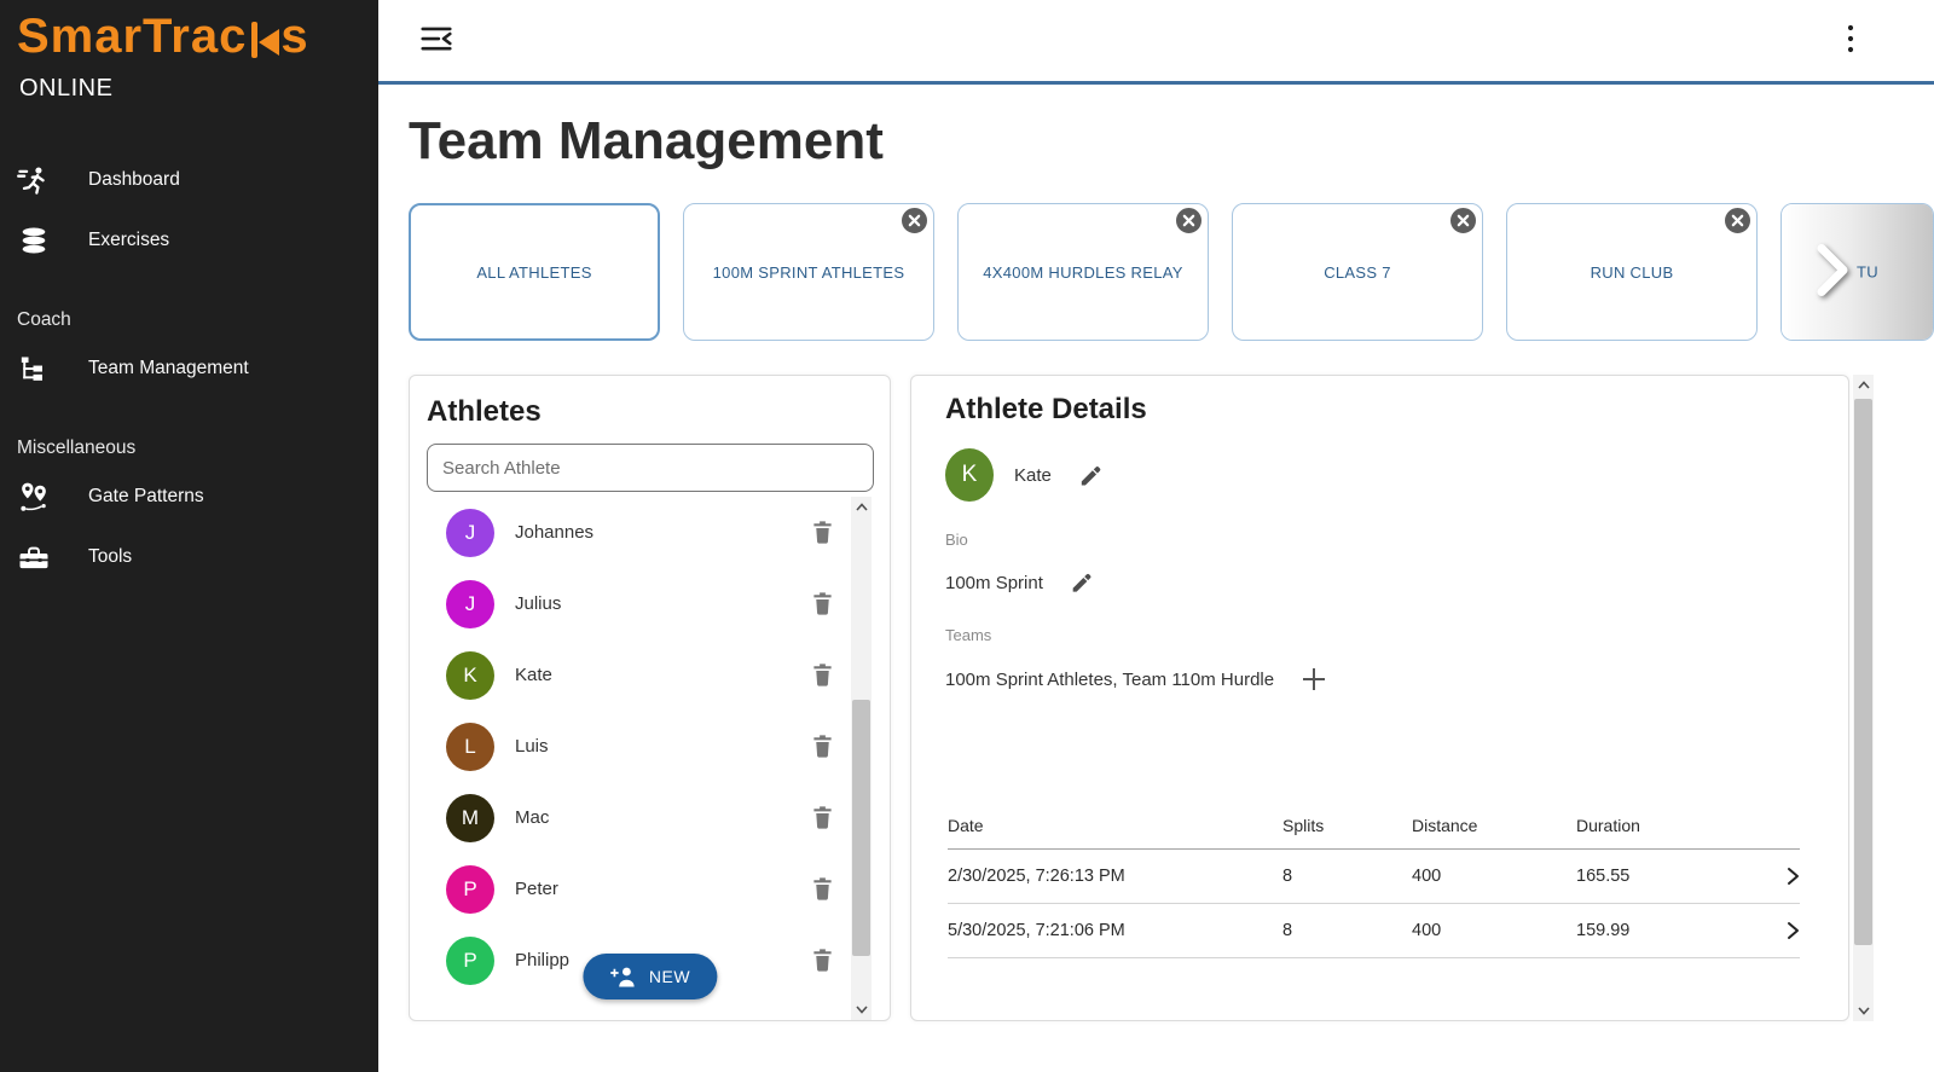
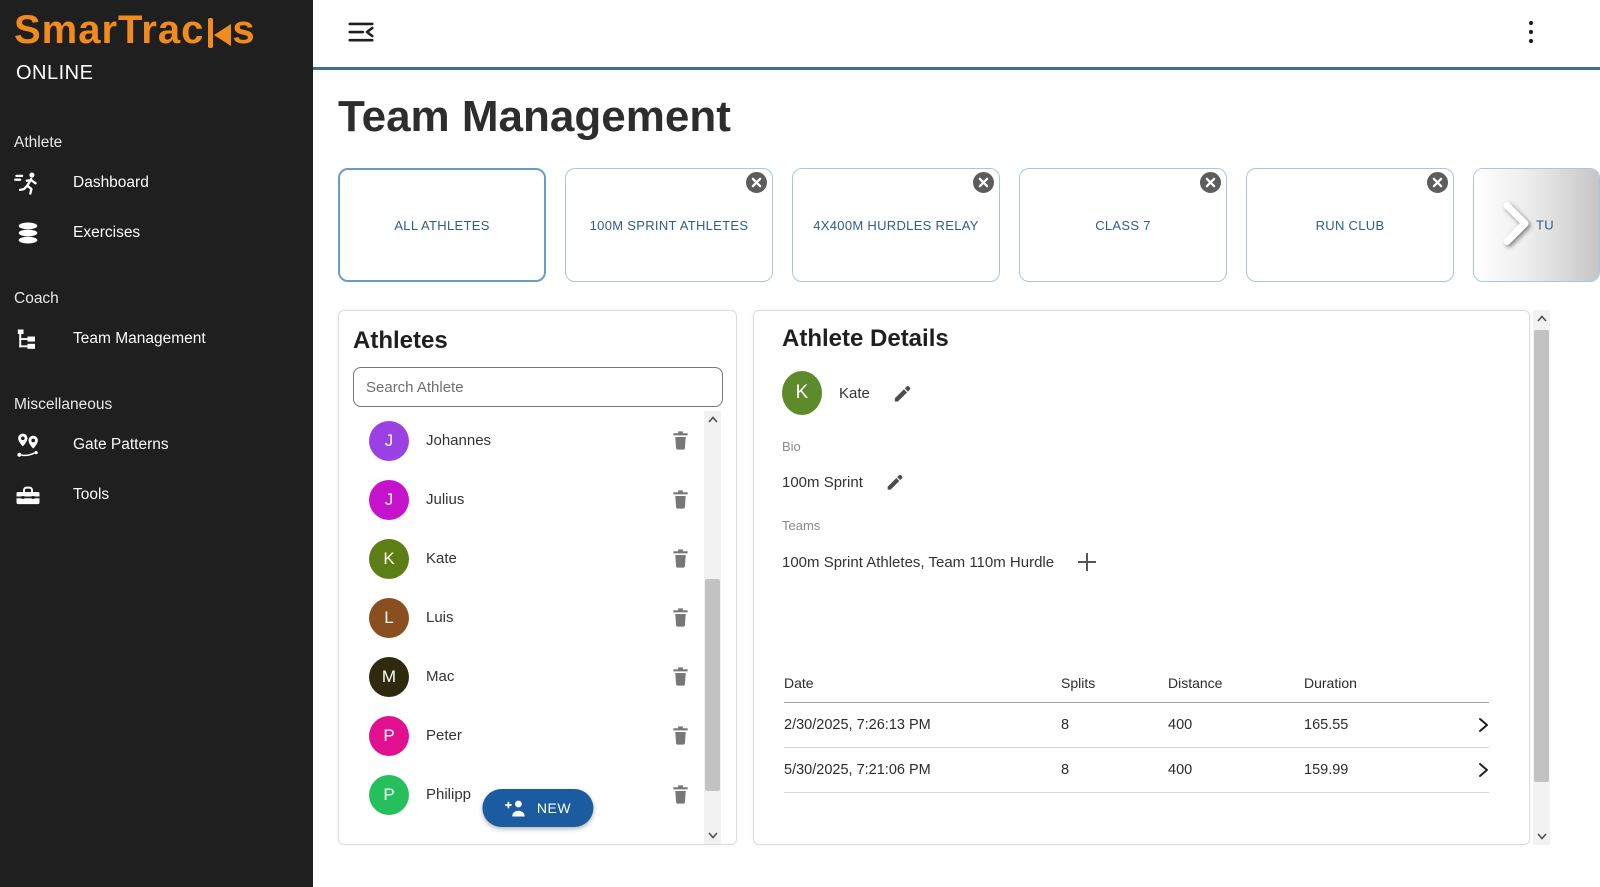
  SmarTrac
  s
  ONLINE
+ Athlete
  Dashboard
  Exercises
  Coach
  Team Management
  Miscellaneous
  Gate Patterns
  Tools
  Team Management
  ALL ATHLETES
  100M SPRINT ATHLETES
  4X400M HURDLES RELAY
  CLASS 7
  RUN CLUB
  TU
  Athletes
  Search Athlete
  J
  Johannes
  J
  Julius
  K
  Kate
  L
  Luis
  M
  Mac
  P
  Peter
  P
  Philipp
  NEW
  Athlete Details
  K
  Kate
  Bio
  100m Sprint
  Teams
  100m Sprint Athletes, Team 110m Hurdle
  Date
  Splits
  Distance
  Duration
  2/30/2025, 7:26:13 PM
  8
  400
  165.55
  5/30/2025, 7:21:06 PM
  8
  400
  159.99
